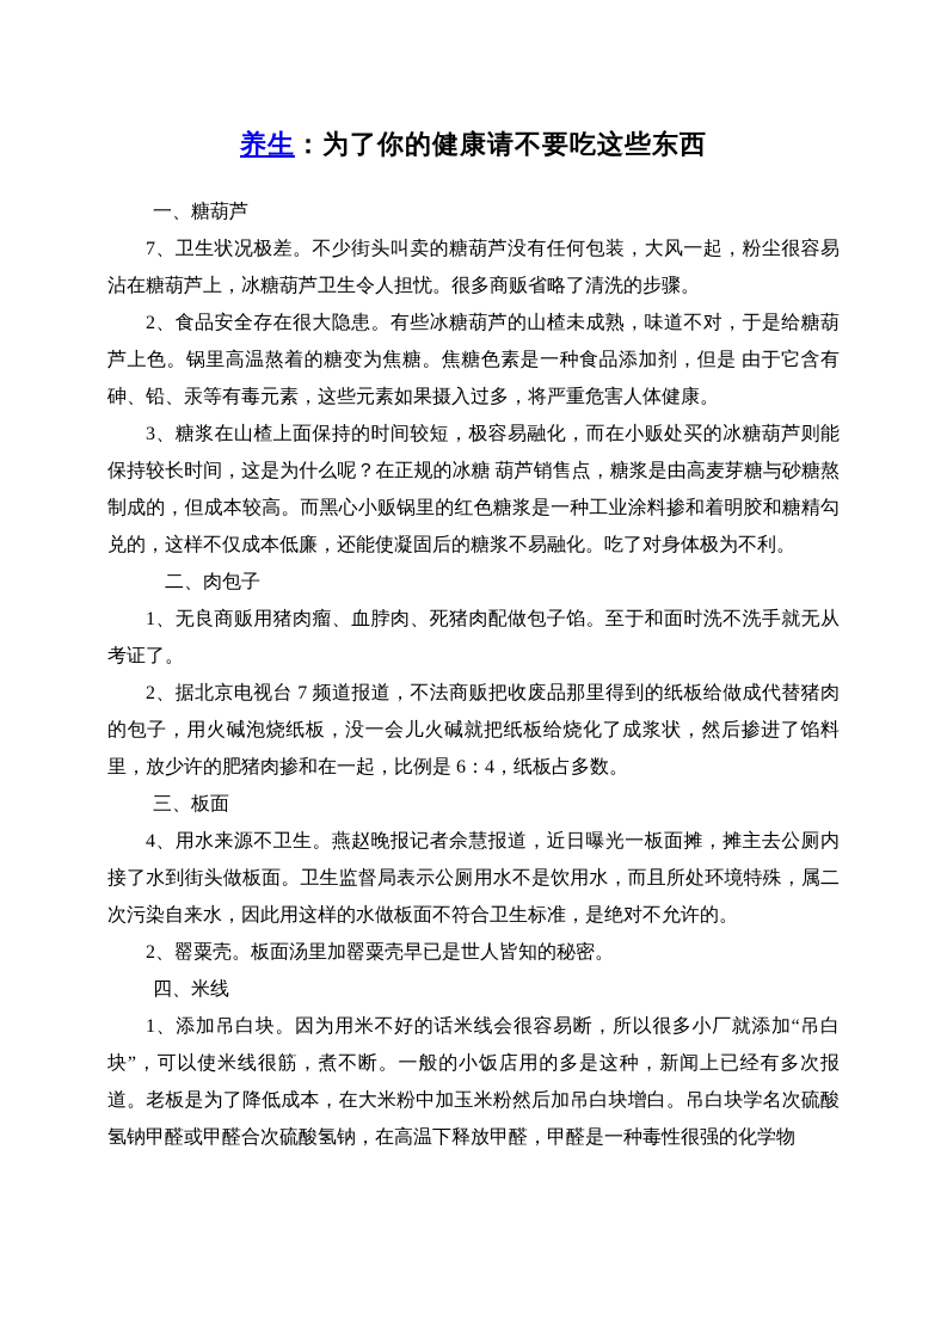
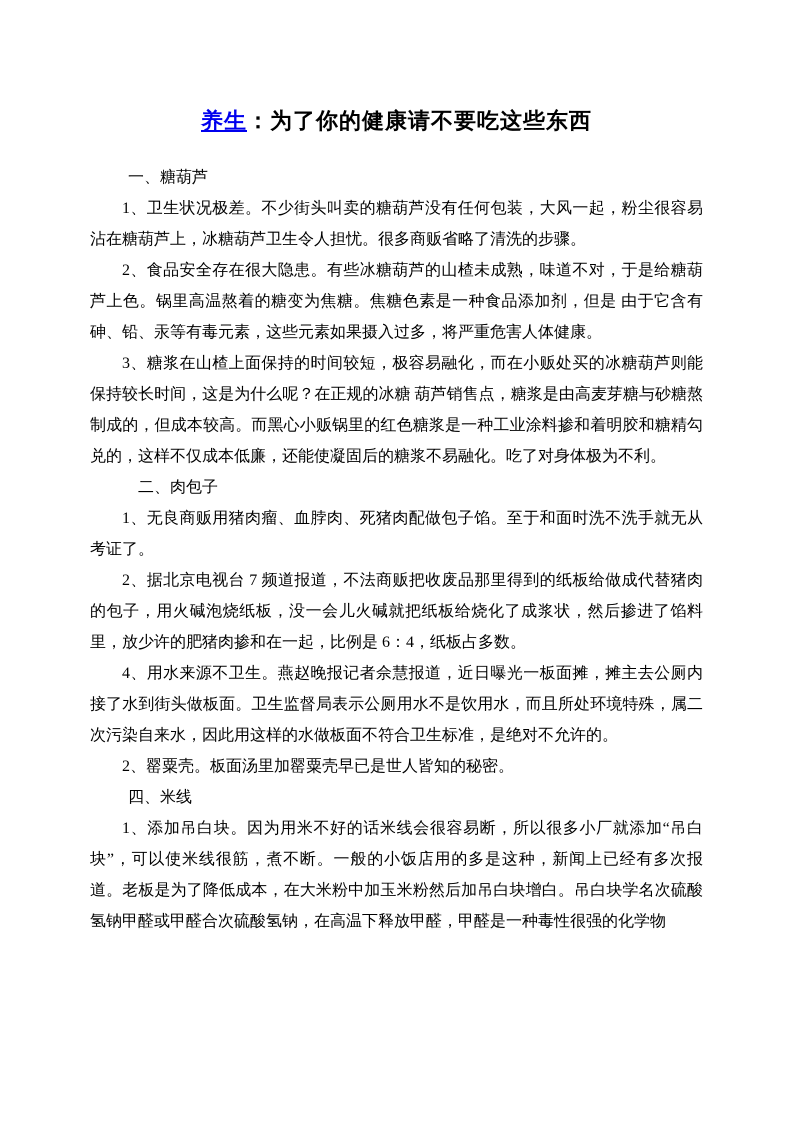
  养生：为了你的健康请不要吃这些东西
  一、糖葫芦
- 7、卫生状况极差。不少街头叫卖的糖葫芦没有任何包装，大风一起，粉尘很容易沾在糖葫芦上，冰糖葫芦卫生令人担忧。很多商贩省略了清洗的步骤。
+ 1、卫生状况极差。不少街头叫卖的糖葫芦没有任何包装，大风一起，粉尘很容易沾在糖葫芦上，冰糖葫芦卫生令人担忧。很多商贩省略了清洗的步骤。
  2、食品安全存在很大隐患。有些冰糖葫芦的山楂未成熟，味道不对，于是给糖葫芦上色。锅里高温熬着的糖变为焦糖。焦糖色素是一种食品添加剂，但是 由于它含有砷、铅、汞等有毒元素，这些元素如果摄入过多，将严重危害人体健康。
  3、糖浆在山楂上面保持的时间较短，极容易融化，而在小贩处买的冰糖葫芦则能保持较长时间，这是为什么呢？在正规的冰糖 葫芦销售点，糖浆是由高麦芽糖与砂糖熬制成的，但成本较高。而黑心小贩锅里的红色糖浆是一种工业涂料掺和着明胶和糖精勾兑的，这样不仅成本低廉，还能使凝固后的糖浆不易融化。吃了对身体极为不利。
  二、肉包子
  1、无良商贩用猪肉瘤、血脖肉、死猪肉配做包子馅。至于和面时洗不洗手就无从考证了。
  2、据北京电视台 7 频道报道，不法商贩把收废品那里得到的纸板给做成代替猪肉的包子，用火碱泡烧纸板，没一会儿火碱就把纸板给烧化了成浆状，然后掺进了馅料里，放少许的肥猪肉掺和在一起，比例是 6：4，纸板占多数。
- 三、板面
  4、用水来源不卫生。燕赵晚报记者佘慧报道，近日曝光一板面摊，摊主去公厕内接了水到街头做板面。卫生监督局表示公厕用水不是饮用水，而且所处环境特殊，属二次污染自来水，因此用这样的水做板面不符合卫生标准，是绝对不允许的。
  2、罂粟壳。板面汤里加罂粟壳早已是世人皆知的秘密。
  四、米线
  1、添加吊白块。因为用米不好的话米线会很容易断，所以很多小厂就添加“吊白块”，可以使米线很筋，煮不断。一般的小饭店用的多是这种，新闻上已经有多次报道。老板是为了降低成本，在大米粉中加玉米粉然后加吊白块增白。吊白块学名次硫酸氢钠甲醛或甲醛合次硫酸氢钠，在高温下释放甲醛，甲醛是一种毒性很强的化学物
